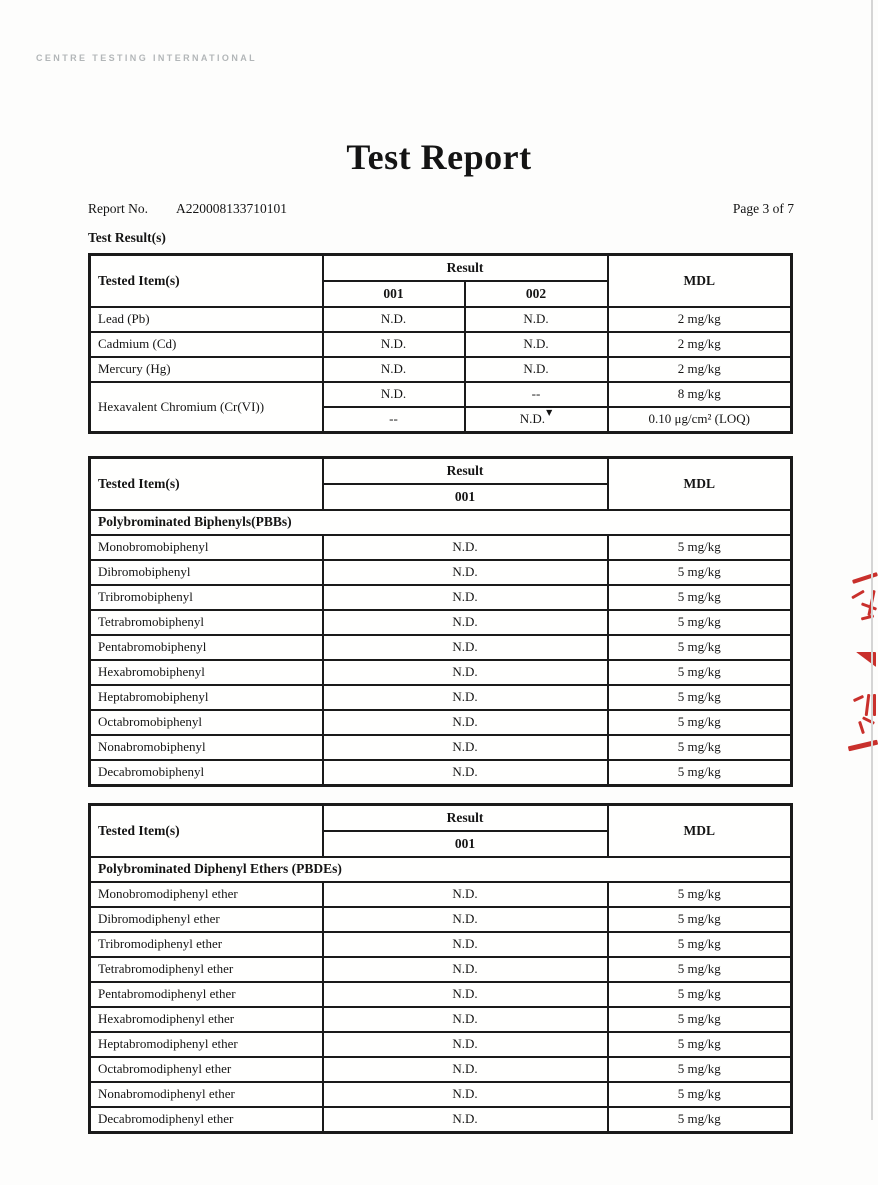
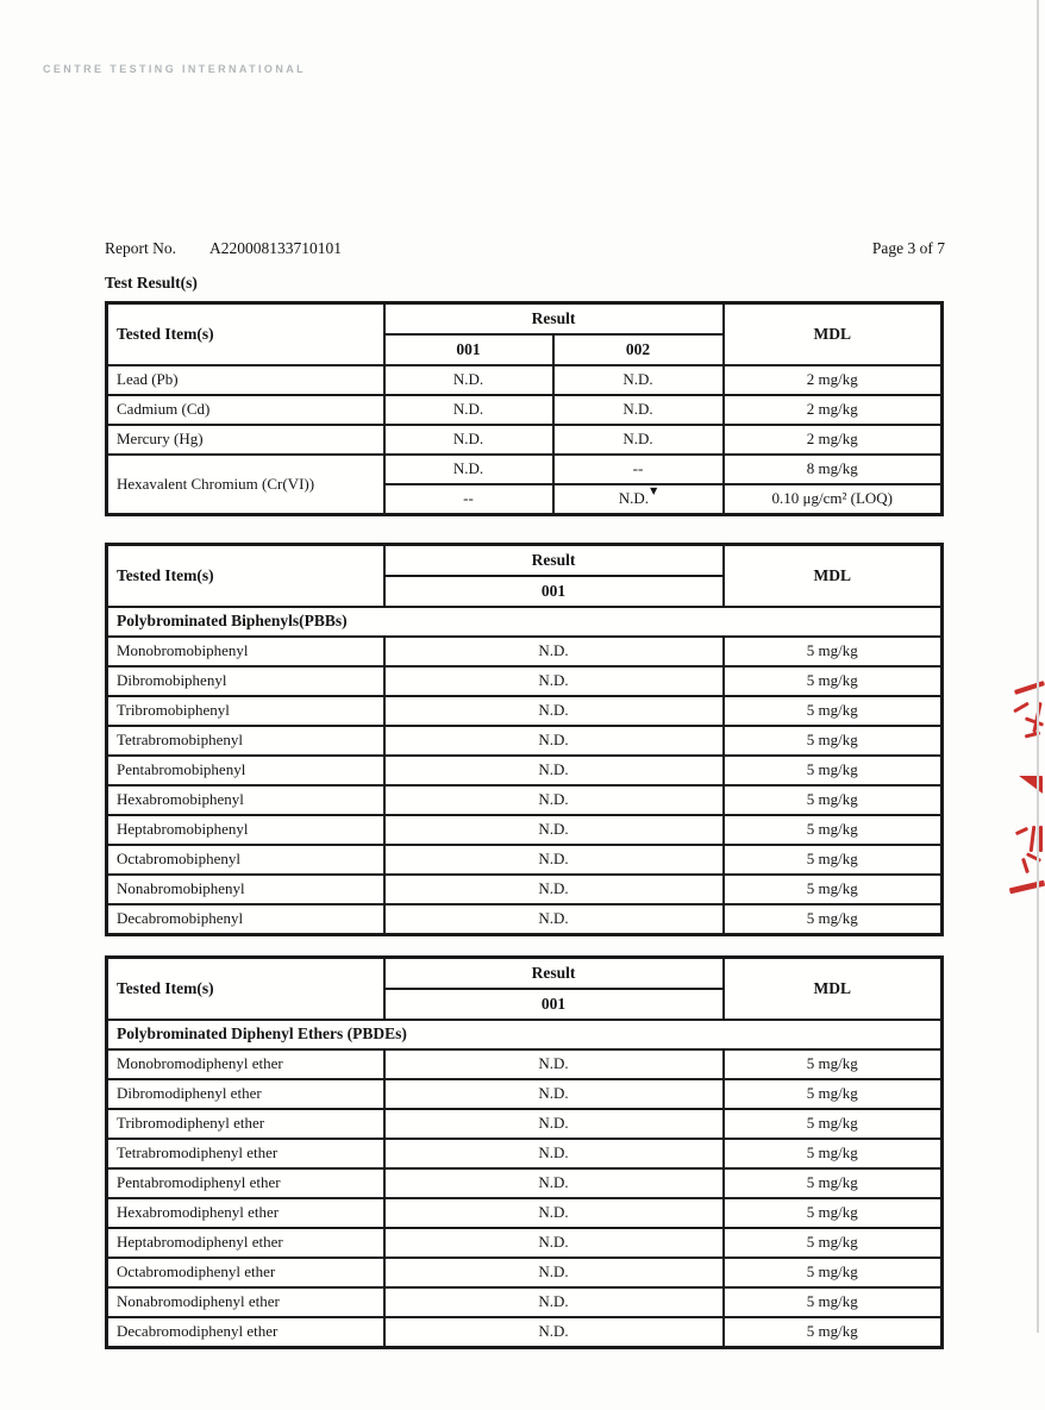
  CENTRE TESTING INTERNATIONAL
- Test Report
  Report No.
  A220008133710101
  Page 3 of 7
  Test Result(s)
  Tested Item(s)	Result	MDL
  001	002
  Lead (Pb)	N.D.	N.D.	2 mg/kg
  Cadmium (Cd)	N.D.	N.D.	2 mg/kg
  Mercury (Hg)	N.D.	N.D.	2 mg/kg
  Hexavalent Chromium (Cr(VI))	N.D.	--	8 mg/kg
  --	N.D.▼	0.10 μg/cm² (LOQ)
  Tested Item(s)	Result	MDL
  001
  Polybrominated Biphenyls(PBBs)
  Monobromobiphenyl	N.D.	5 mg/kg
  Dibromobiphenyl	N.D.	5 mg/kg
  Tribromobiphenyl	N.D.	5 mg/kg
  Tetrabromobiphenyl	N.D.	5 mg/kg
  Pentabromobiphenyl	N.D.	5 mg/kg
  Hexabromobiphenyl	N.D.	5 mg/kg
  Heptabromobiphenyl	N.D.	5 mg/kg
  Octabromobiphenyl	N.D.	5 mg/kg
  Nonabromobiphenyl	N.D.	5 mg/kg
  Decabromobiphenyl	N.D.	5 mg/kg
  Tested Item(s)	Result	MDL
  001
  Polybrominated Diphenyl Ethers (PBDEs)
  Monobromodiphenyl ether	N.D.	5 mg/kg
  Dibromodiphenyl ether	N.D.	5 mg/kg
  Tribromodiphenyl ether	N.D.	5 mg/kg
  Tetrabromodiphenyl ether	N.D.	5 mg/kg
  Pentabromodiphenyl ether	N.D.	5 mg/kg
  Hexabromodiphenyl ether	N.D.	5 mg/kg
  Heptabromodiphenyl ether	N.D.	5 mg/kg
  Octabromodiphenyl ether	N.D.	5 mg/kg
  Nonabromodiphenyl ether	N.D.	5 mg/kg
  Decabromodiphenyl ether	N.D.	5 mg/kg
